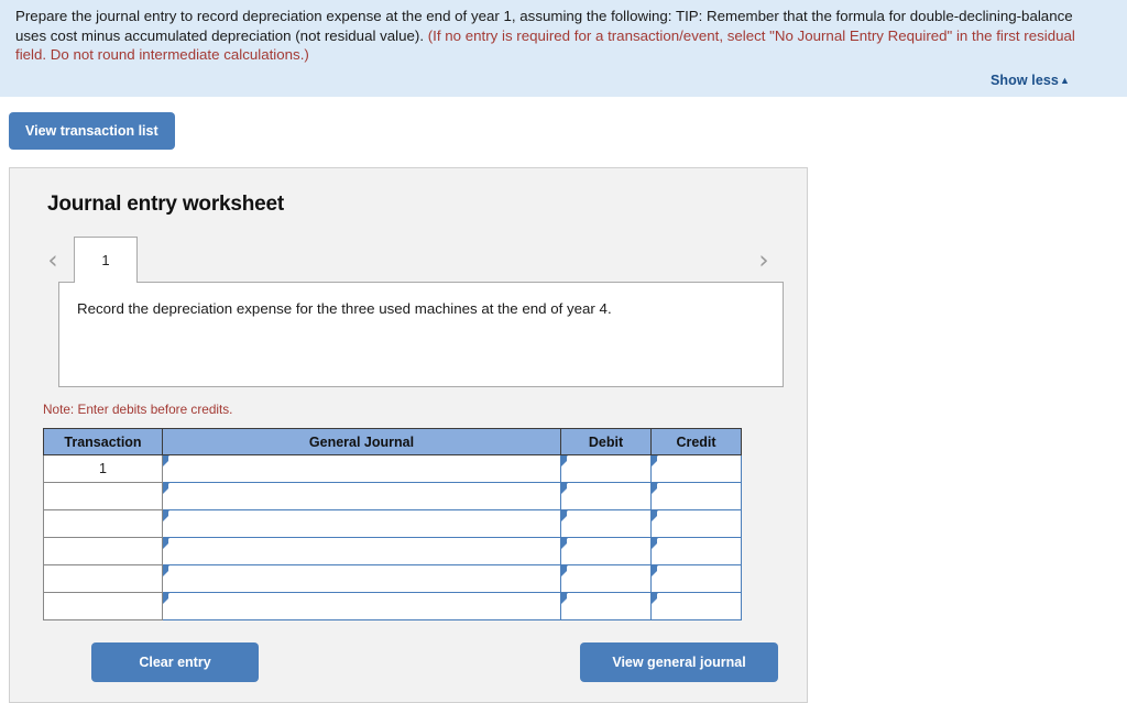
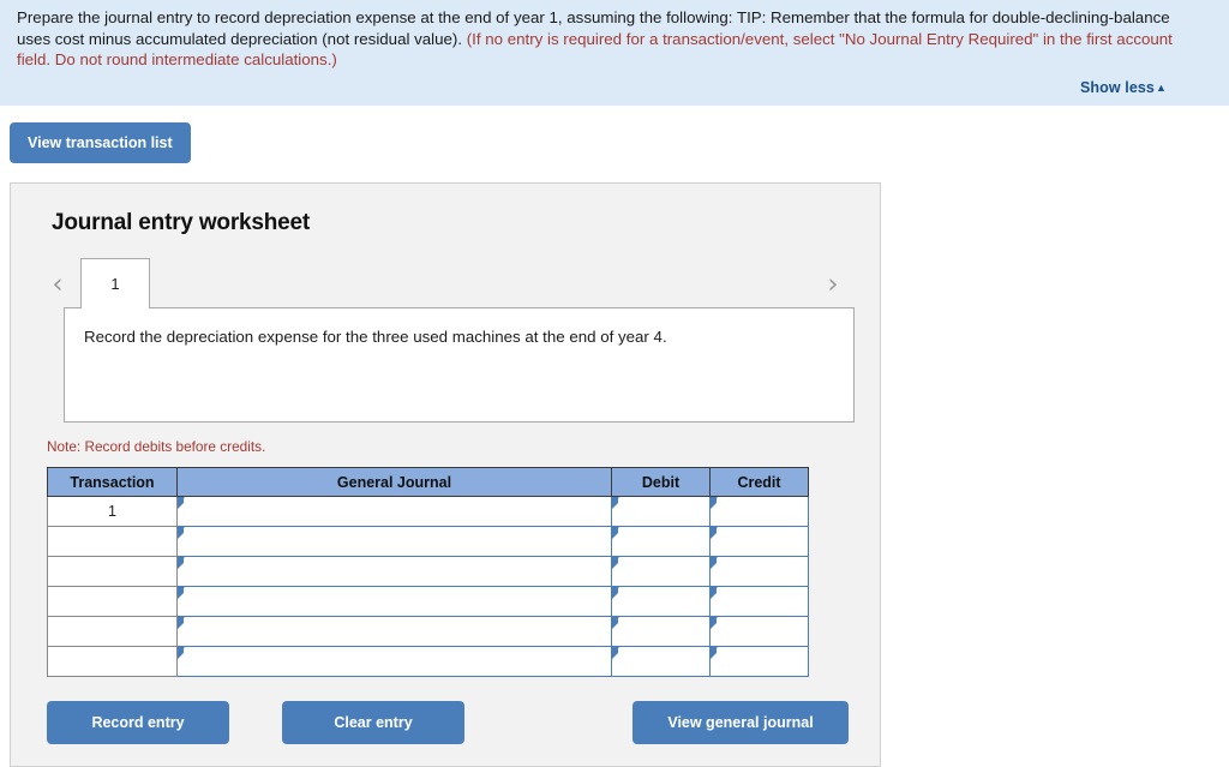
- Prepare the journal entry to record depreciation expense at the end of year 1, assuming the following: TIP: Remember that the formula for double-declining-balance uses cost minus accumulated depreciation (not residual value). (If no entry is required for a transaction/event, select "No Journal Entry Required" in the first residual field. Do not round intermediate calculations.)
+ Prepare the journal entry to record depreciation expense at the end of year 1, assuming the following: TIP: Remember that the formula for double-declining-balance uses cost minus accumulated depreciation (not residual value). (If no entry is required for a transaction/event, select "No Journal Entry Required" in the first account field. Do not round intermediate calculations.)
  Show less▲
  View transaction list
  Journal entry worksheet
  ‹
  1
  ›
  Record the depreciation expense for the three used machines at the end of year 4.
- Note: Enter debits before credits.
+ Note: Record debits before credits.
  Transaction	General Journal	Debit	Credit
  1
+ Record entry
  Clear entry
  View general journal
